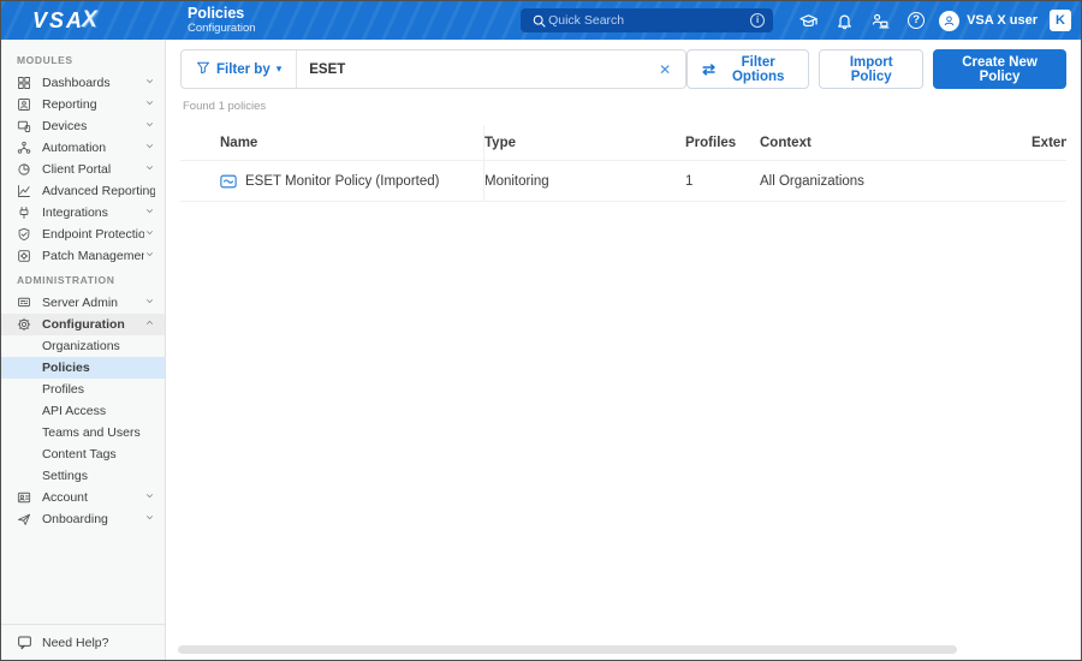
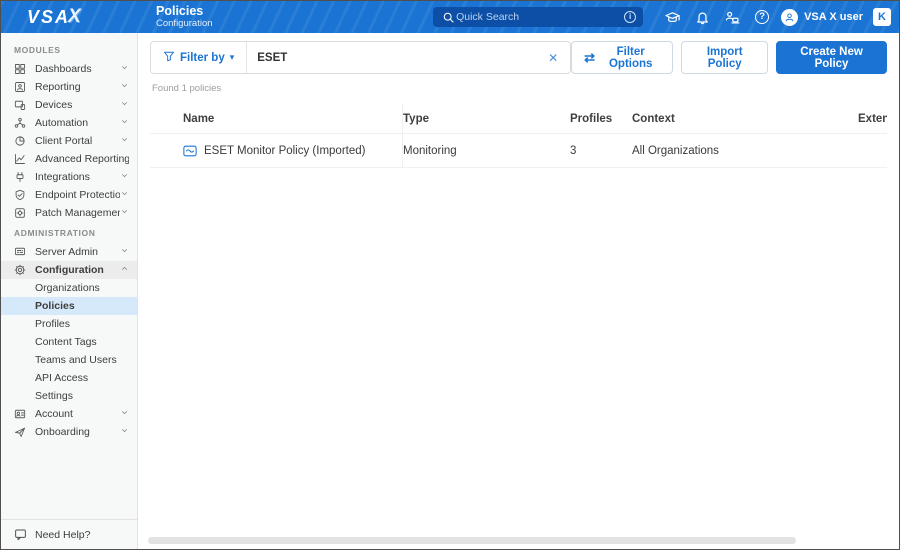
  VSA
  X
  Policies
  Configuration
  Quick Search
  i
  ?
  VSA X user
  K
  MODULES
  Dashboards
  Reporting
  Devices
  Automation
  Client Portal
  Advanced Reporting
  Integrations
  Endpoint Protectio
  Patch Manageme
  ADMINISTRATION
  Server Admin
  Configuration
  Organizations
  Policies
  Profiles
- API Access
+ Content Tags
  Teams and Users
- Content Tags
+ API Access
  Settings
  Account
  Onboarding
  Need Help?
  Filter by
  ▾
  ESET
  ✕
  ⇄
  Filter Options
  Import Policy
  Create New Policy
  Found 1 policies
  Name
  Type
  Profiles
  Context
  Exten
  ESET Monitor Policy (Imported)
  Monitoring
- 1
+ 3
  All Organizations
